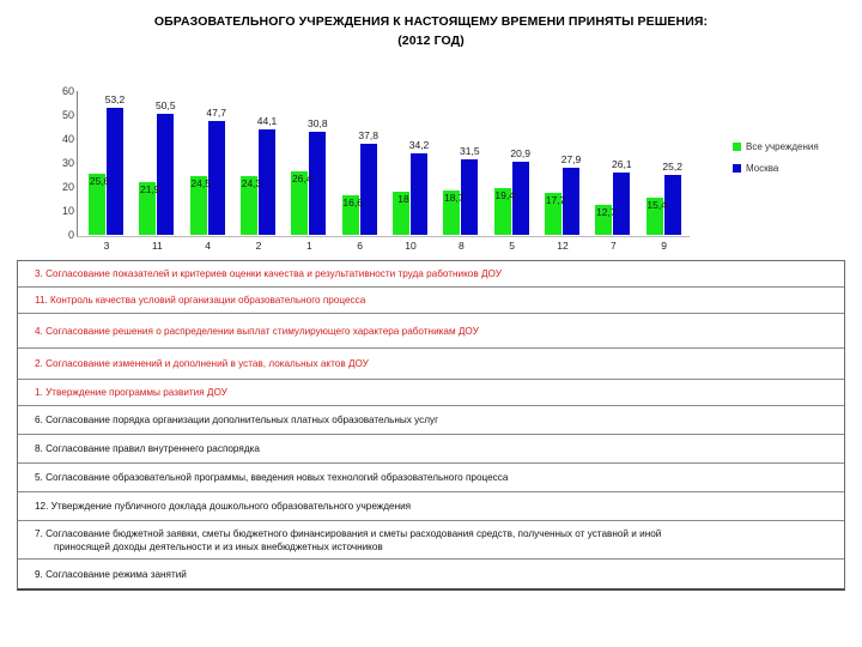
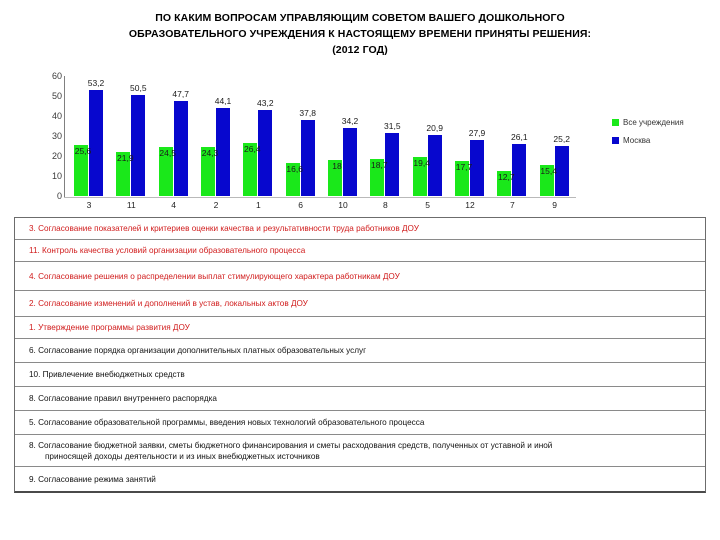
+ ПО КАКИМ ВОПРОСАМ УПРАВЛЯЮЩИМ СОВЕТОМ ВАШЕГО ДОШКОЛЬНОГО
  ОБРАЗОВАТЕЛЬНОГО УЧРЕЖДЕНИЯ К НАСТОЯЩЕМУ ВРЕМЕНИ ПРИНЯТЫ РЕШЕНИЯ:
  (2012 ГОД)
  0
  10
  20
  30
  40
  50
  60
  25,6
  53,2
  3
  21,9
  50,5
  11
  24,5
  47,7
  4
  24,3
  44,1
  2
  26,4
- 30,8
+ 43,2
  1
  16,6
  37,8
  6
  18
  34,2
  10
  18,7
  31,5
  8
  19,4
  20,9
  5
  17,7
  27,9
  12
  12,7
  26,1
  7
  15,4
  25,2
  9
  Все учреждения
  Москва
  3. Согласование показателей и критериев оценки качества и результативности труда работников ДОУ
  11. Контроль качества условий организации образовательного процесса
  4. Согласование решения о распределении выплат стимулирующего характера работникам ДОУ
  2. Согласование изменений и дополнений в устав, локальных актов ДОУ
  1. Утверждение программы развития ДОУ
  6. Согласование порядка организации дополнительных платных образовательных услуг
+ 10. Привлечение внебюджетных средств
  8. Согласование правил внутреннего распорядка
  5. Согласование образовательной программы, введения новых технологий образовательного процесса
- 12. Утверждение публичного доклада дошкольного образовательного учреждения
- 7. Согласование бюджетной заявки, сметы бюджетного финансирования и сметы расходования средств, полученных от уставной и иной
+ 8. Согласование бюджетной заявки, сметы бюджетного финансирования и сметы расходования средств, полученных от уставной и иной
  приносящей доходы деятельности и из иных внебюджетных источников
  9. Согласование режима занятий
